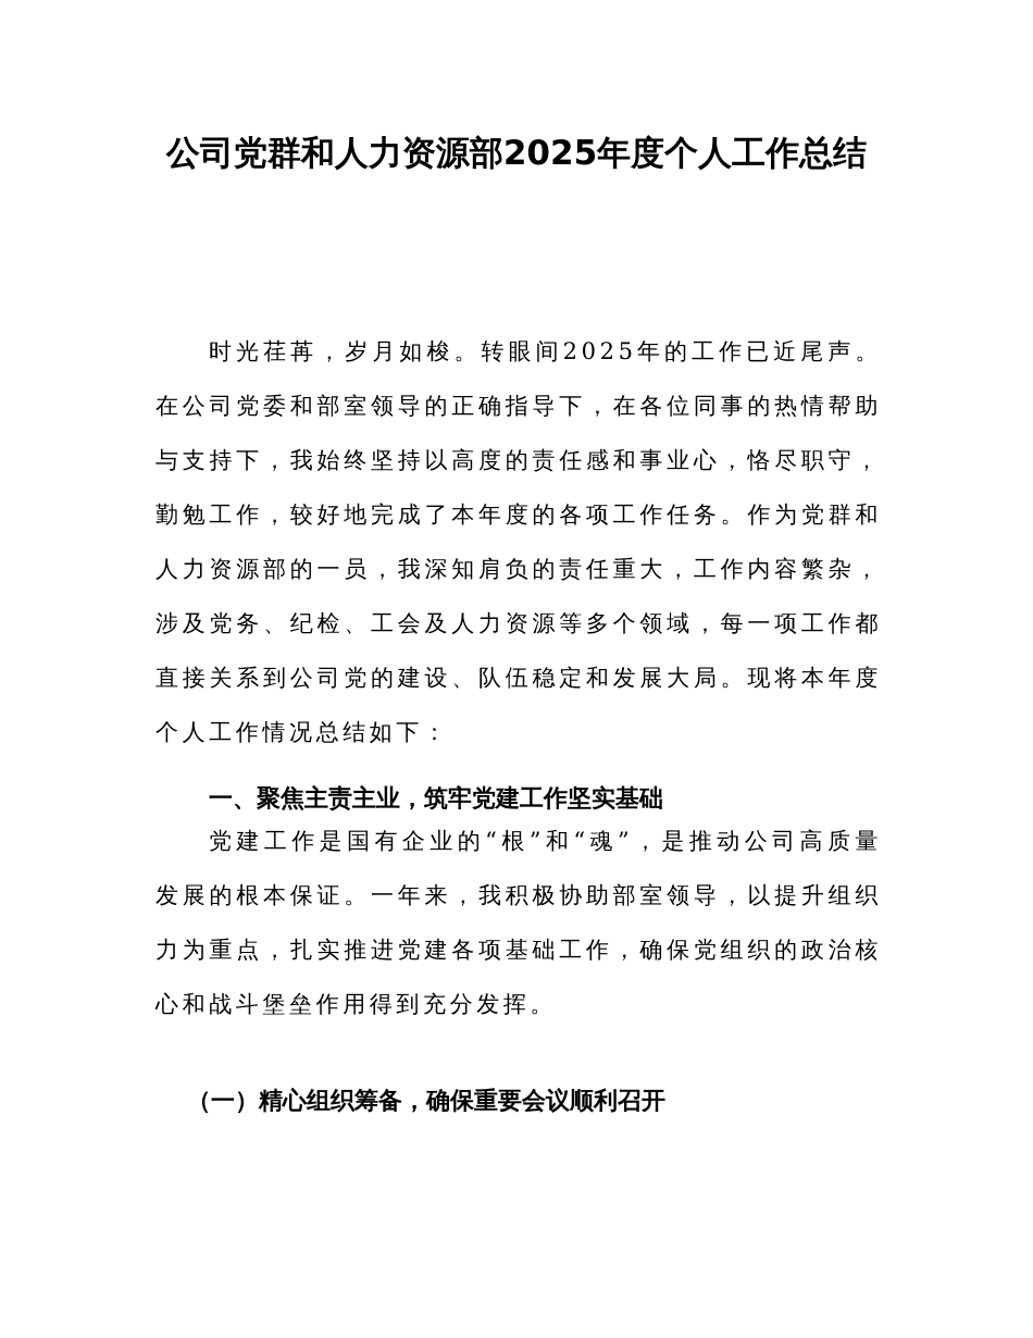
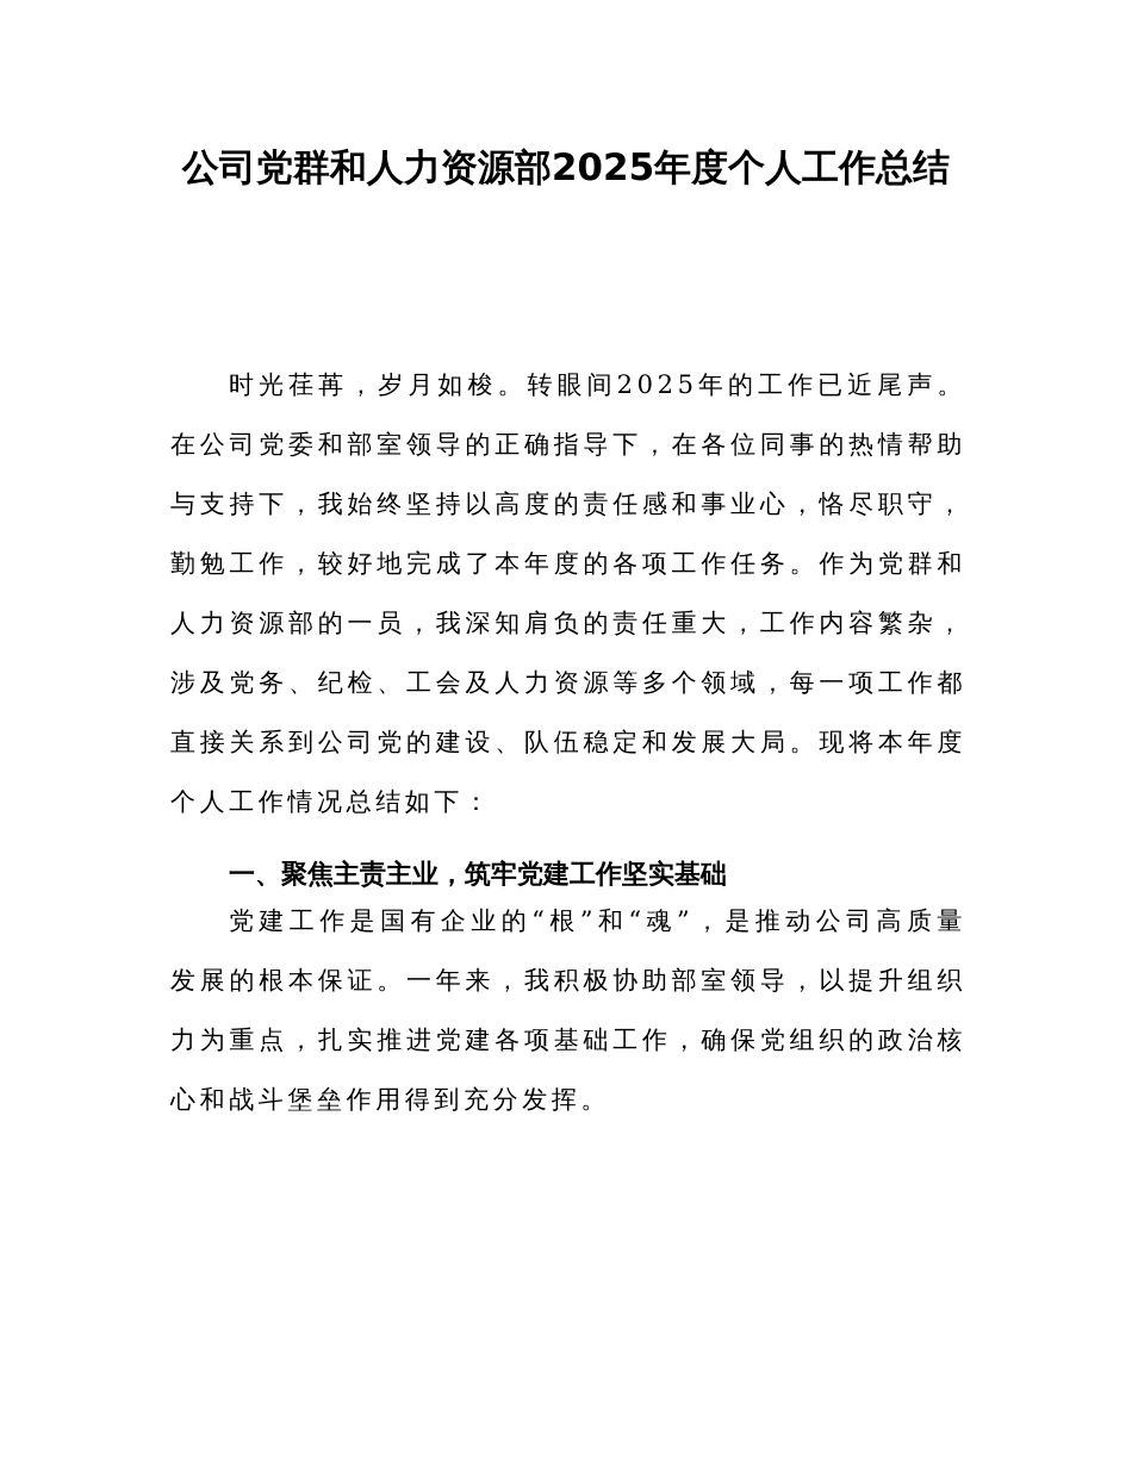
  公司党群和人力资源部2025年度个人工作总结
  时光荏苒，岁月如梭。转眼间2025年的工作已近尾声。在公司党委和部室领导的正确指导下，在各位同事的热情帮助与支持下，我始终坚持以高度的责任感和事业心，恪尽职守，勤勉工作，较好地完成了本年度的各项工作任务。作为党群和人力资源部的一员，我深知肩负的责任重大，工作内容繁杂，涉及党务、纪检、工会及人力资源等多个领域，每一项工作都直接关系到公司党的建设、队伍稳定和发展大局。现将本年度个人工作情况总结如下：
  一、聚焦主责主业，筑牢党建工作坚实基础
  党建工作是国有企业的“根”和“魂”，是推动公司高质量发展的根本保证。一年来，我积极协助部室领导，以提升组织力为重点，扎实推进党建各项基础工作，确保党组织的政治核心和战斗堡垒作用得到充分发挥。
- （一）精心组织筹备，确保重要会议顺利召开
